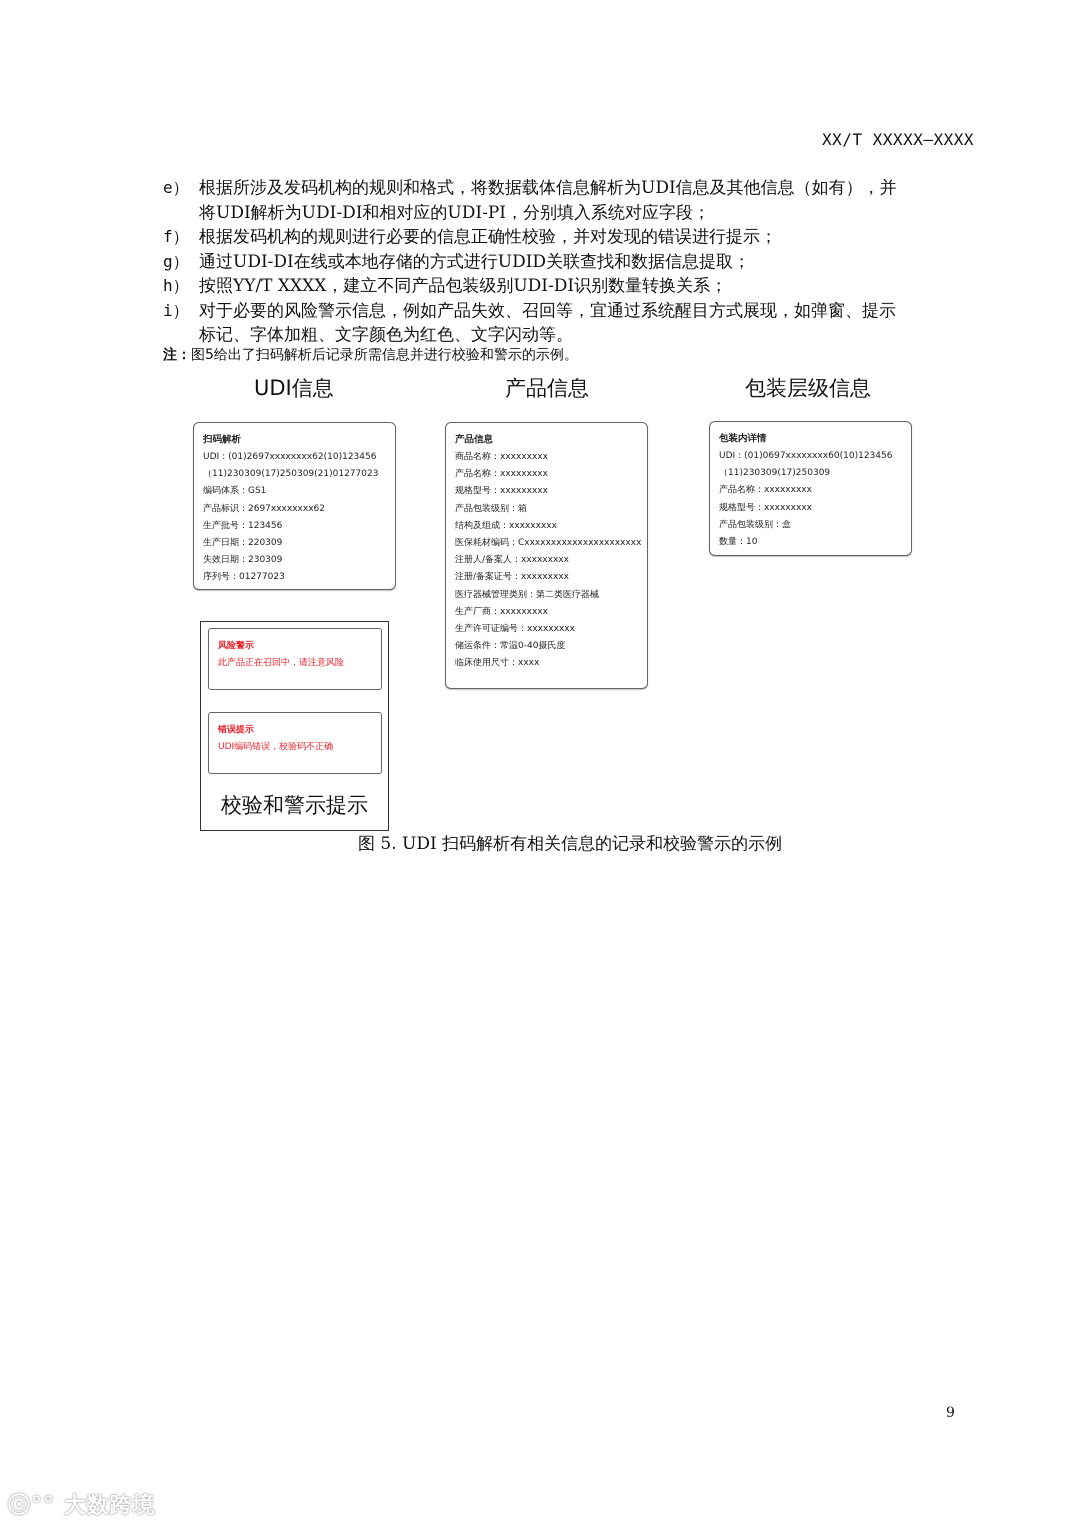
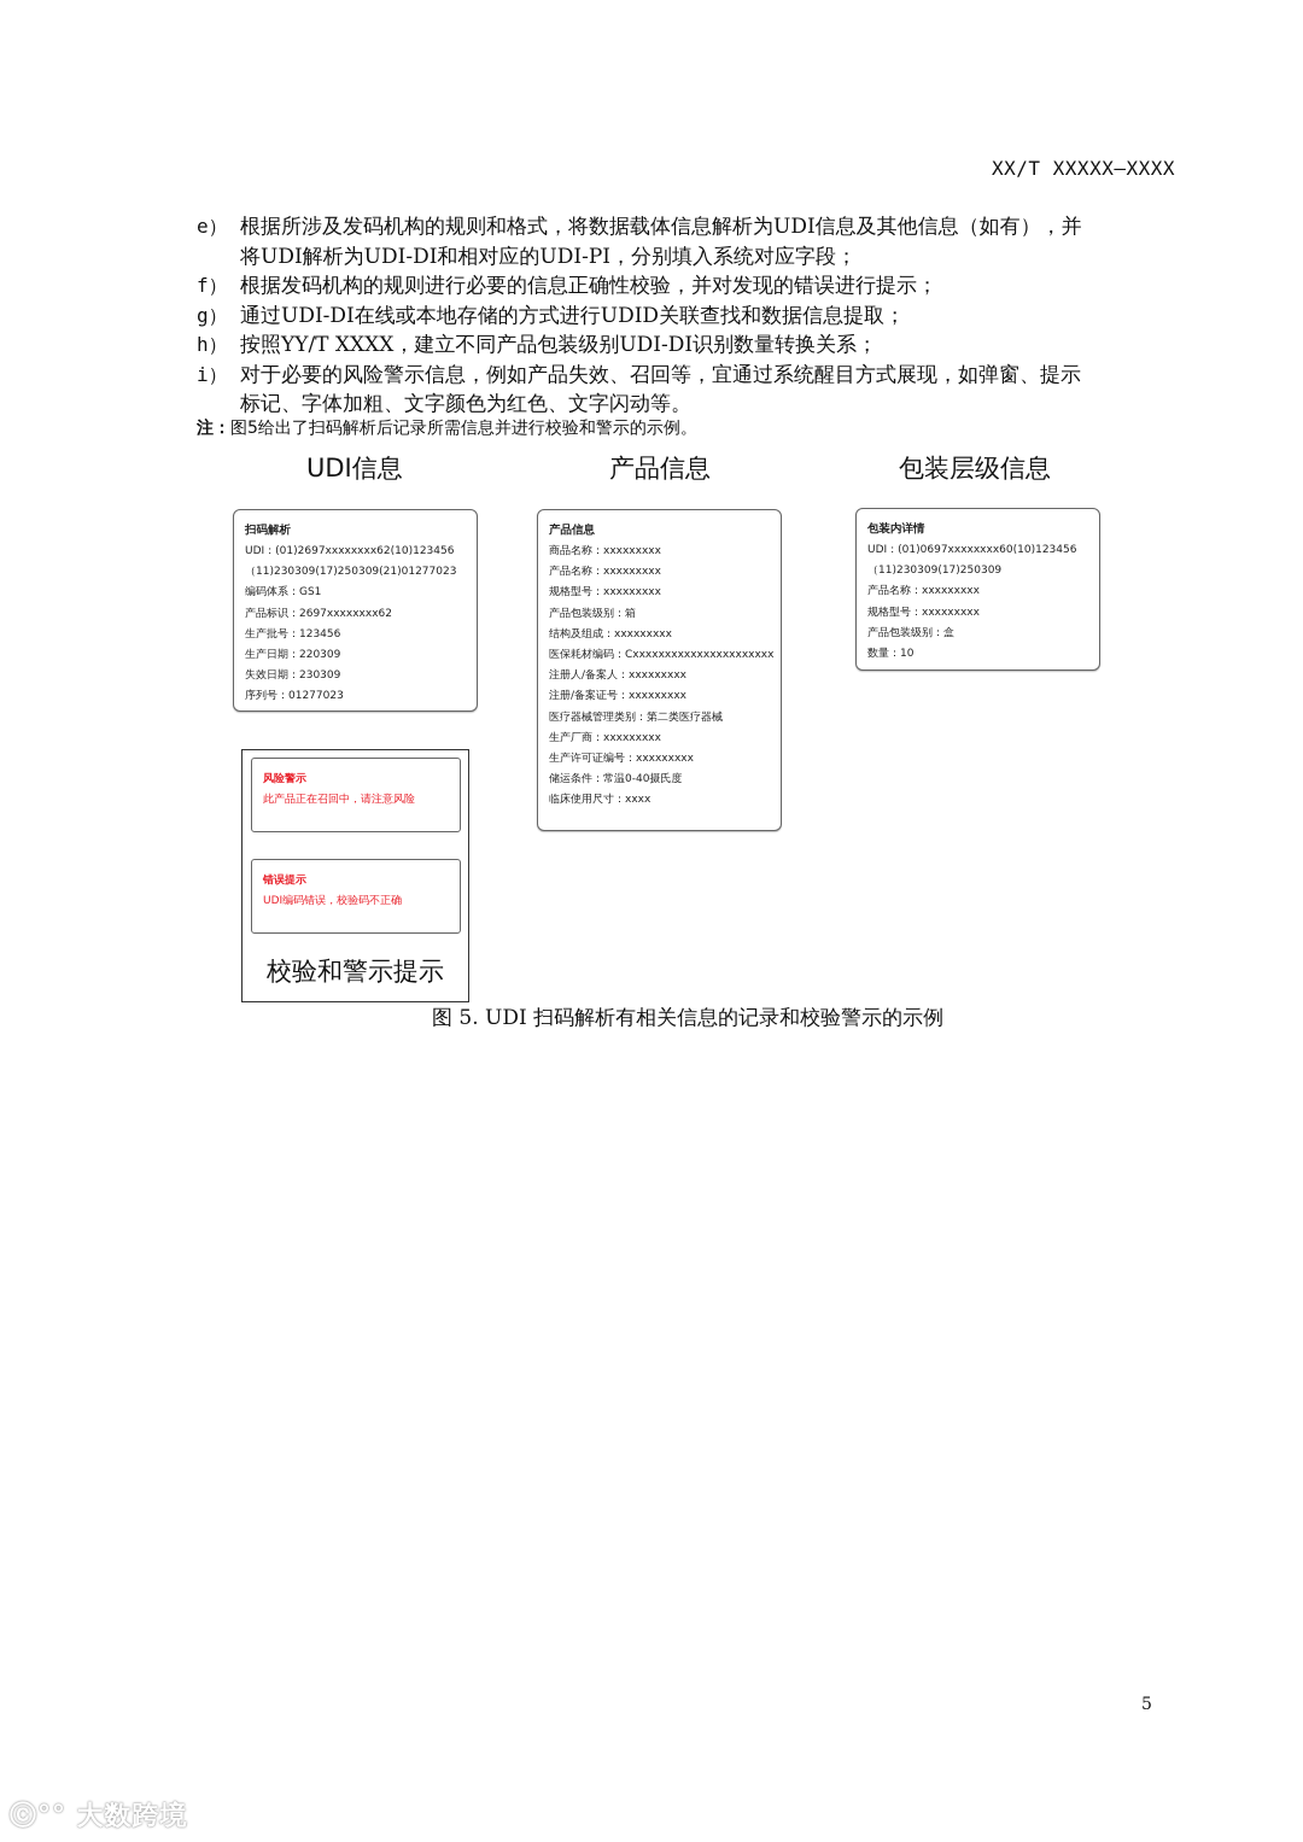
  XX/T XXXXX—XXXX
  e）
  根据所涉及发码机构的规则和格式，将数据载体信息解析为UDI信息及其他信息（如有），并
  将UDI解析为UDI-DI和相对应的UDI-PI，分别填入系统对应字段；
  f）
  根据发码机构的规则进行必要的信息正确性校验，并对发现的错误进行提示；
  g）
  通过UDI-DI在线或本地存储的方式进行UDID关联查找和数据信息提取；
  h）
  按照YY/T XXXX，建立不同产品包装级别UDI-DI识别数量转换关系；
  i）
  对于必要的风险警示信息，例如产品失效、召回等，宜通过系统醒目方式展现，如弹窗、提示
  标记、字体加粗、文字颜色为红色、文字闪动等。
  注：图5给出了扫码解析后记录所需信息并进行校验和警示的示例。
  UDI信息
  产品信息
  包装层级信息
  扫码解析
  UDI：(01)2697xxxxxxxx62(10)123456
  （11)230309(17)250309(21)01277023
  编码体系：GS1
  产品标识：2697xxxxxxxx62
  生产批号：123456
  生产日期：220309
  失效日期：230309
  序列号：01277023
  产品信息
  商品名称：xxxxxxxxx
  产品名称：xxxxxxxxx
  规格型号：xxxxxxxxx
  产品包装级别：箱
  结构及组成：xxxxxxxxx
  医保耗材编码：Cxxxxxxxxxxxxxxxxxxxxxx
  注册人/备案人：xxxxxxxxx
  注册/备案证号：xxxxxxxxx
  医疗器械管理类别：第二类医疗器械
  生产厂商：xxxxxxxxx
  生产许可证编号：xxxxxxxxx
  储运条件：常温0-40摄氏度
  临床使用尺寸：xxxx
  包装内详情
  UDI：(01)0697xxxxxxxx60(10)123456
  （11)230309(17)250309
  产品名称：xxxxxxxxx
  规格型号：xxxxxxxxx
  产品包装级别：盒
  数量：10
  风险警示
  此产品正在召回中，请注意风险
  错误提示
  UDI编码错误，校验码不正确
  校验和警示提示
  图 5. UDI 扫码解析有相关信息的记录和校验警示的示例
- 9
+ 5
  ⓒ°° 大数跨境
